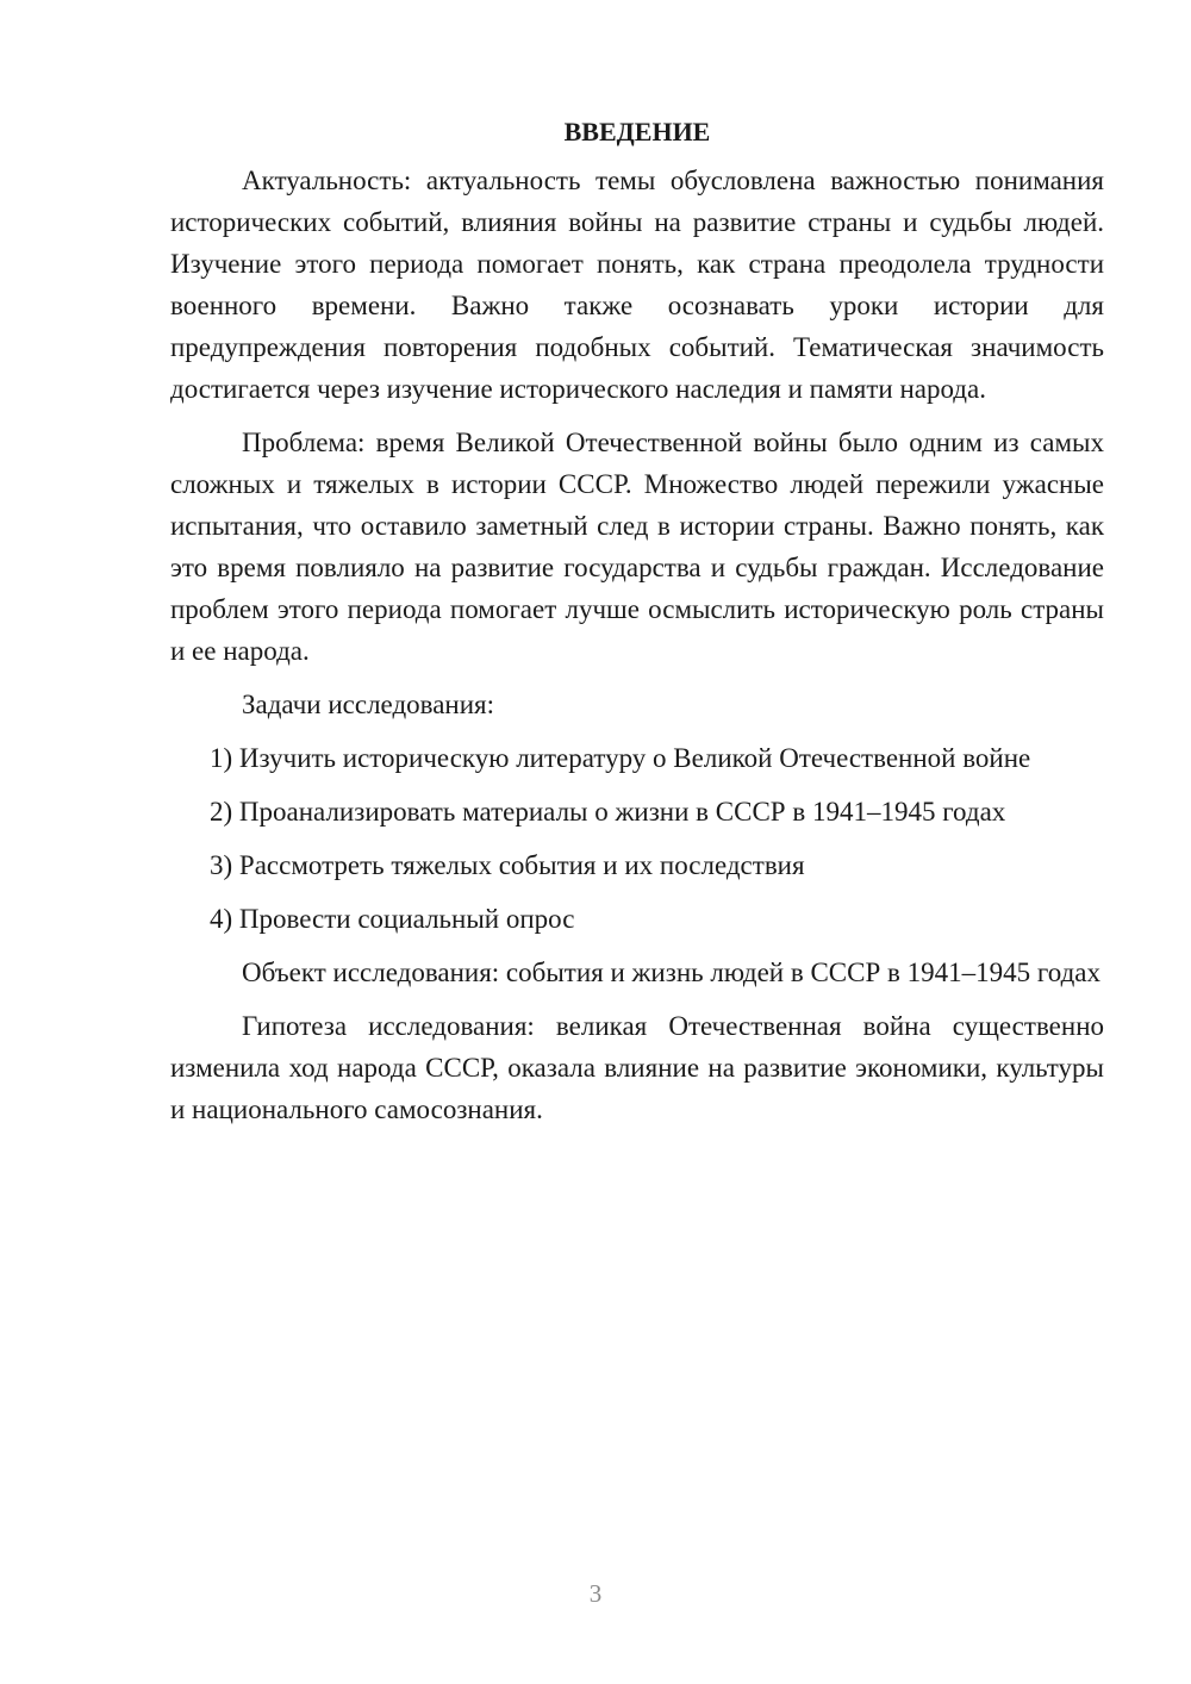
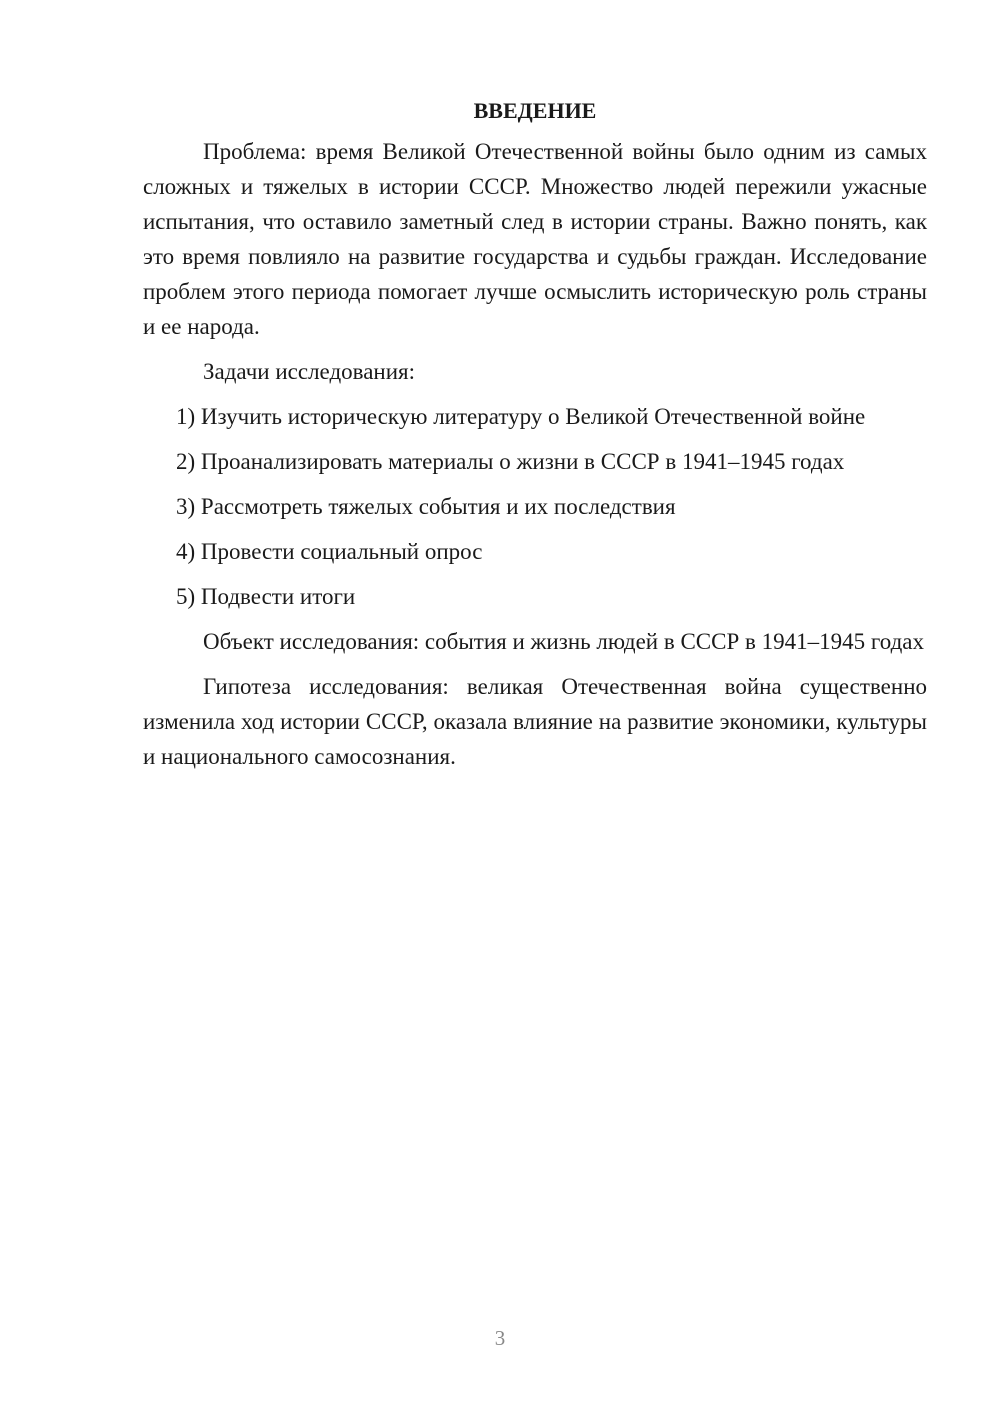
  ВВЕДЕНИЕ
- Актуальность: актуальность темы обусловлена важностью понимания исторических событий, влияния войны на развитие страны и судьбы людей. Изучение этого периода помогает понять, как страна преодолела трудности военного времени. Важно также осознавать уроки истории для предупреждения повторения подобных событий. Тематическая значимость достигается через изучение исторического наследия и памяти народа.
  Проблема: время Великой Отечественной войны было одним из самых сложных и тяжелых в истории СССР. Множество людей пережили ужасные испытания, что оставило заметный след в истории страны. Важно понять, как это время повлияло на развитие государства и судьбы граждан. Исследование проблем этого периода помогает лучше осмыслить историческую роль страны и ее народа.
  Задачи исследования:
  1) Изучить историческую литературу о Великой Отечественной войне
  2) Проанализировать материалы о жизни в СССР в 1941–1945 годах
  3) Рассмотреть тяжелых события и их последствия
  4) Провести социальный опрос
+ 5) Подвести итоги
  Объект исследования: события и жизнь людей в СССР в 1941–1945 годах
- Гипотеза исследования: великая Отечественная война существенно изменила ход народа СССР, оказала влияние на развитие экономики, культуры и национального самосознания.
+ Гипотеза исследования: великая Отечественная война существенно изменила ход истории СССР, оказала влияние на развитие экономики, культуры и национального самосознания.
  3
